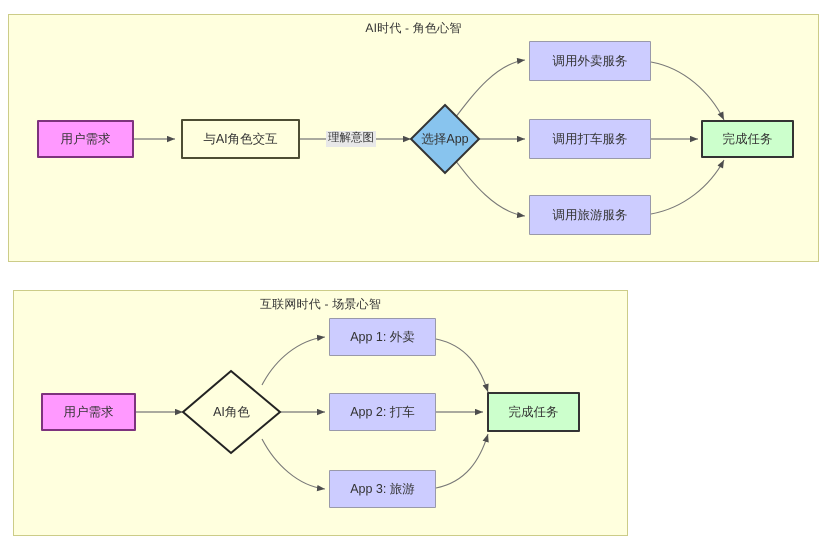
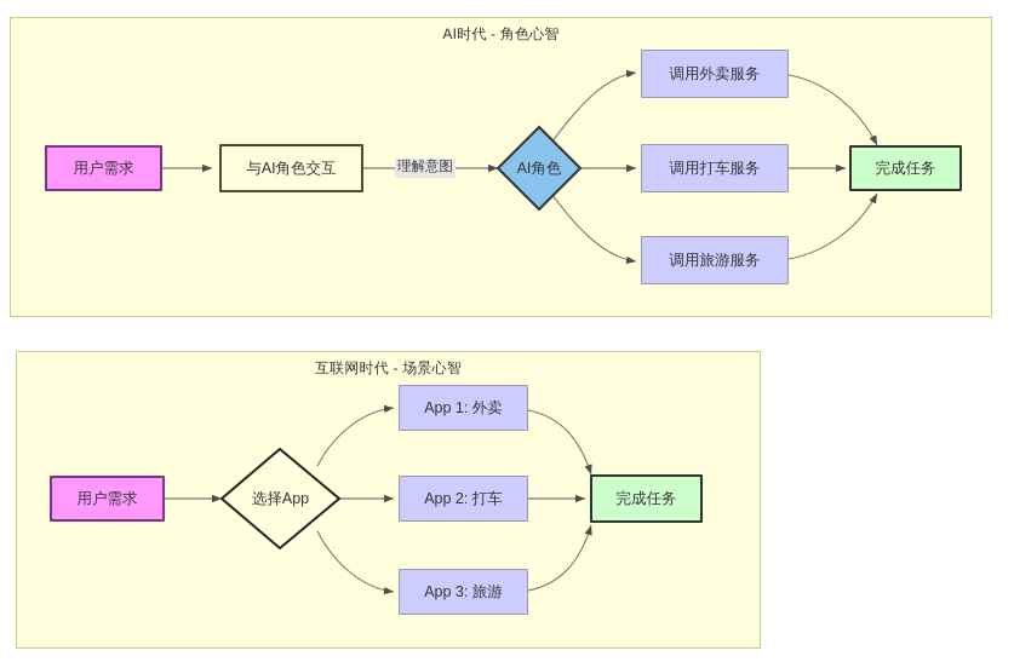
  AI时代 - 角色心智
  互联网时代 - 场景心智
  用户需求
  与AI角色交互
  理解意图
- 选择App
+ AI角色
  调用外卖服务
  调用打车服务
  调用旅游服务
  完成任务
  用户需求
- AI角色
+ 选择App
  App 1: 外卖
  App 2: 打车
  App 3: 旅游
  完成任务
